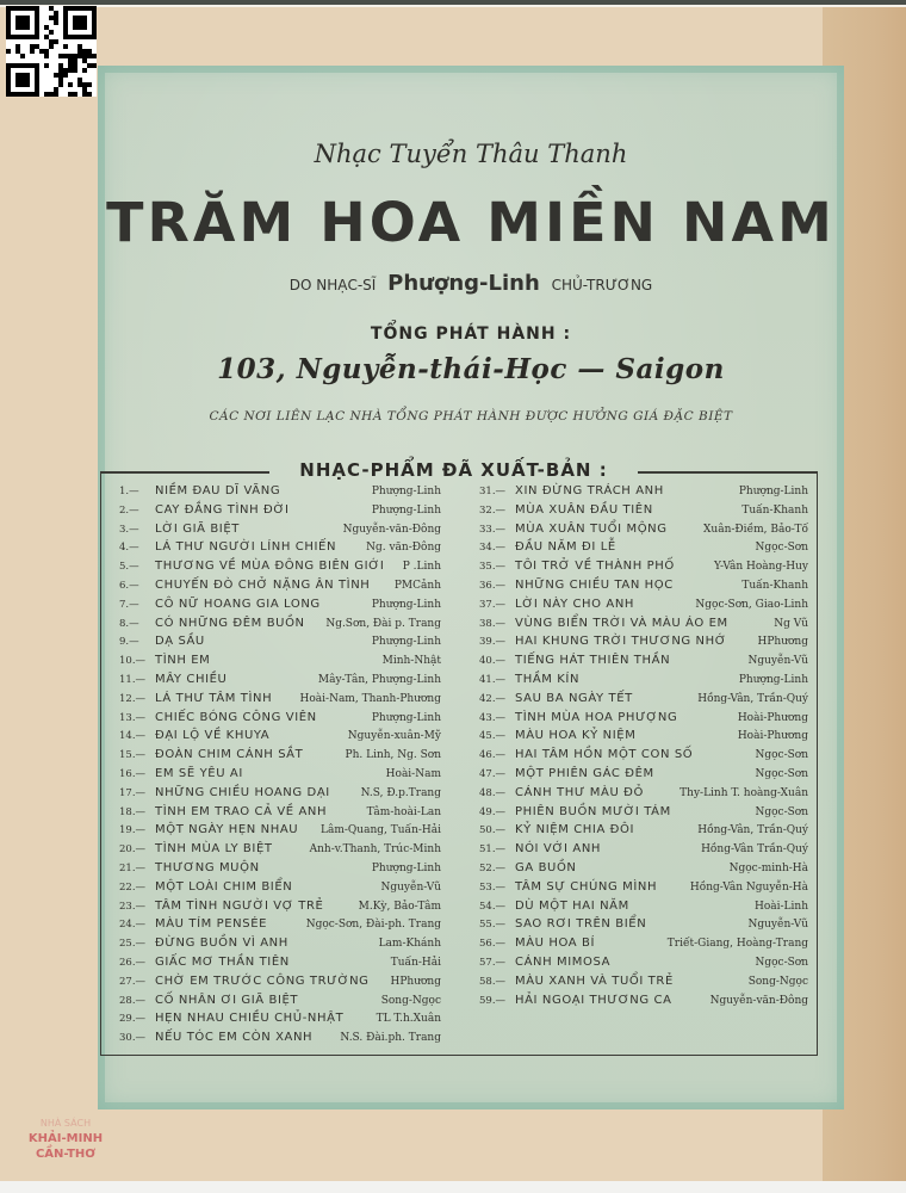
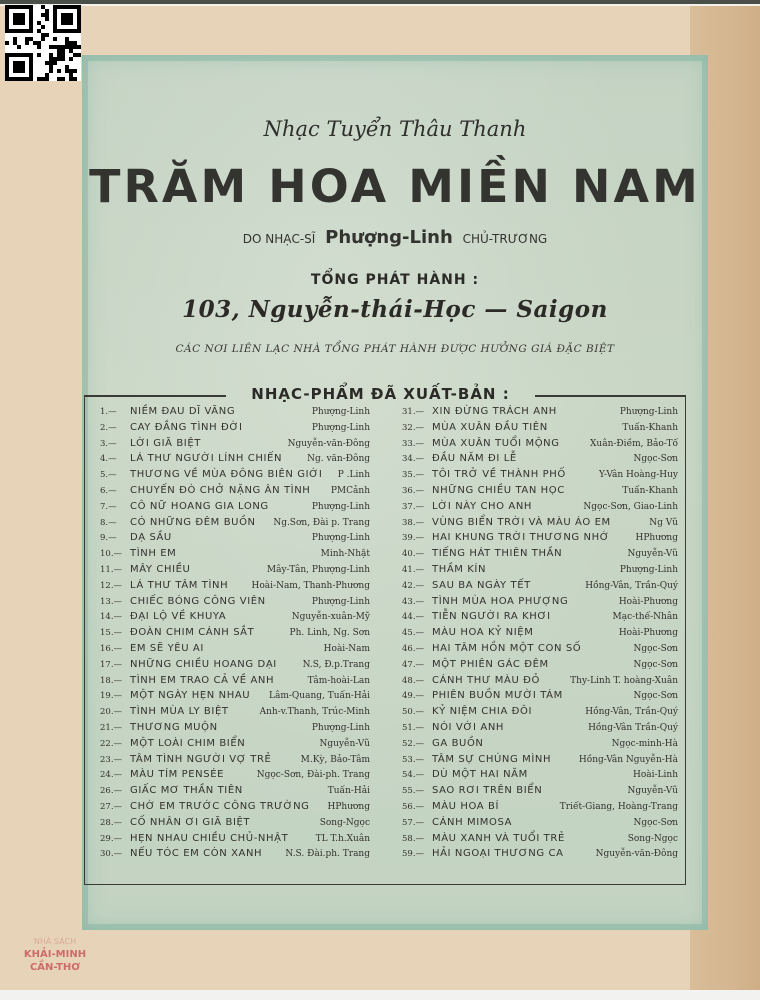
  Nhạc Tuyển Thâu Thanh
  TRĂM HOA MIỀN NAM
  DO NHẠC-SĨ Phượng-Linh CHỦ-TRƯƠNG
  TỔNG PHÁT HÀNH :
  103, Nguyễn-thái-Học — Saigon
  CÁC NƠI LIÊN LẠC NHÀ TỔNG PHÁT HÀNH ĐƯỢC HƯỞNG GIÁ ĐẶC BIỆT
  NHẠC-PHẨM ĐÃ XUẤT-BẢN :
  1.—
  NIỀM ĐAU DĨ VÃNG
  Phượng-Linh
  2.—
  CAY ĐẮNG TÌNH ĐỜI
  Phượng-Linh
  3.—
  LỜI GIÃ BIỆT
  Nguyễn-văn-Đông
  4.—
  LÁ THƯ NGƯỜI LÍNH CHIẾN
  Ng. văn-Đông
  5.—
  THƯƠNG VỀ MÙA ĐÔNG BIÊN GIỚI
  P .Linh
  6.—
  CHUYẾN ĐÒ CHỞ NẶNG ÂN TÌNH
  PMCảnh
  7.—
  CÔ NỮ HOANG GIA LONG
  Phượng-Linh
  8.—
  CÓ NHỮNG ĐÊM BUỒN
  Ng.Sơn, Đài p. Trang
  9.—
  DẠ SẦU
  Phượng-Linh
  10.—
  TÌNH EM
  Minh-Nhật
  11.—
  MÂY CHIỀU
  Mây-Tân, Phượng-Linh
  12.—
  LÁ THƯ TÂM TÌNH
  Hoài-Nam, Thanh-Phương
  13.—
  CHIẾC BÓNG CÔNG VIÊN
  Phượng-Linh
  14.—
  ĐẠI LỘ VỀ KHUYA
  Nguyễn-xuân-Mỹ
  15.—
  ĐOÀN CHIM CÁNH SẮT
  Ph. Linh, Ng. Sơn
  16.—
  EM SẼ YÊU AI
  Hoài-Nam
  17.—
  NHỮNG CHIỀU HOANG DẠI
  N.S, Đ.p.Trang
  18.—
  TÌNH EM TRAO CẢ VỀ ANH
  Tâm-hoài-Lan
  19.—
  MỘT NGÀY HẸN NHAU
  Lâm-Quang, Tuấn-Hải
  20.—
  TÌNH MÙA LY BIỆT
  Anh-v.Thanh, Trúc-Minh
  21.—
  THƯƠNG MUỘN
  Phượng-Linh
  22.—
  MỘT LOÀI CHIM BIỂN
  Nguyễn-Vũ
  23.—
  TÂM TÌNH NGƯỜI VỢ TRẺ
  M.Kỳ, Bảo-Tâm
  24.—
  MÀU TÍM PENSÉE
  Ngọc-Sơn, Đài-ph. Trang
- 25.—
- ĐỪNG BUỒN VÌ ANH
- Lam-Khánh
  26.—
  GIẤC MƠ THẦN TIÊN
  Tuấn-Hải
  27.—
  CHỜ EM TRƯỚC CÔNG TRƯỜNG
  HPhương
  28.—
  CỐ NHÂN ƠI GIÃ BIỆT
  Song-Ngọc
  29.—
  HẸN NHAU CHIỀU CHỦ-NHẬT
  TL T.h.Xuân
  30.—
  NẾU TÓC EM CÒN XANH
  N.S. Đài.ph. Trang
  31.—
  XIN ĐỪNG TRÁCH ANH
  Phượng-Linh
  32.—
  MÙA XUÂN ĐẦU TIÊN
  Tuấn-Khanh
  33.—
  MÙA XUÂN TUỔI MỘNG
  Xuân-Điềm, Bảo-Tố
  34.—
  ĐẦU NĂM ĐI LỄ
  Ngọc-Sơn
  35.—
  TÔI TRỞ VỀ THÀNH PHỐ
  Y-Vân Hoàng-Huy
  36.—
  NHỮNG CHIỀU TAN HỌC
  Tuấn-Khanh
  37.—
  LỜI NÀY CHO ANH
  Ngọc-Sơn, Giao-Linh
  38.—
  VÙNG BIỂN TRỜI VÀ MÀU ÁO EM
  Ng Vũ
  39.—
  HAI KHUNG TRỜI THƯƠNG NHỚ
  HPhương
  40.—
  TIẾNG HÁT THIÊN THẦN
  Nguyễn-Vũ
  41.—
  THẦM KÍN
  Phượng-Linh
  42.—
  SAU BA NGÀY TẾT
  Hồng-Vân, Trần-Quý
  43.—
  TÌNH MÙA HOA PHƯỢNG
  Hoài-Phương
+ 44.—
+ TIỄN NGƯỜI RA KHƠI
+ Mạc-thế-Nhân
  45.—
  MÀU HOA KỶ NIỆM
  Hoài-Phương
  46.—
  HAI TÂM HỒN MỘT CON SỐ
  Ngọc-Sơn
  47.—
  MỘT PHIÊN GÁC ĐÊM
  Ngọc-Sơn
  48.—
  CÁNH THƯ MÀU ĐỎ
  Thy-Linh T. hoàng-Xuân
  49.—
  PHIÊN BUỒN MƯỜI TÁM
  Ngọc-Sơn
  50.—
  KỶ NIỆM CHIA ĐÔI
  Hồng-Vân, Trần-Quý
  51.—
  NÓI VỚI ANH
  Hồng-Vân Trần-Quý
  52.—
  GA BUỒN
  Ngọc-minh-Hà
  53.—
  TÂM SỰ CHÚNG MÌNH
  Hồng-Vân Nguyễn-Hà
  54.—
  DÙ MỘT HAI NĂM
  Hoài-Linh
  55.—
  SAO RƠI TRÊN BIỂN
  Nguyễn-Vũ
  56.—
  MÀU HOA BÍ
  Triết-Giang, Hoàng-Trang
  57.—
  CÁNH MIMOSA
  Ngọc-Sơn
  58.—
  MÀU XANH VÀ TUỔI TRẺ
  Song-Ngọc
  59.—
  HẢI NGOẠI THƯƠNG CA
  Nguyễn-văn-Đông
  NHÀ SÁCH
  KHẢI-MINH
  CẦN-THƠ
